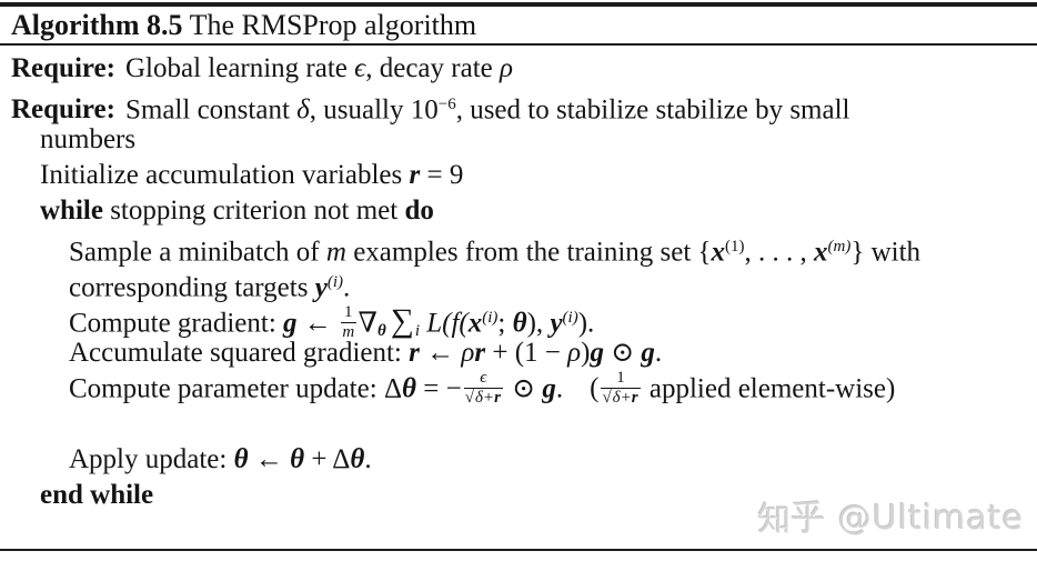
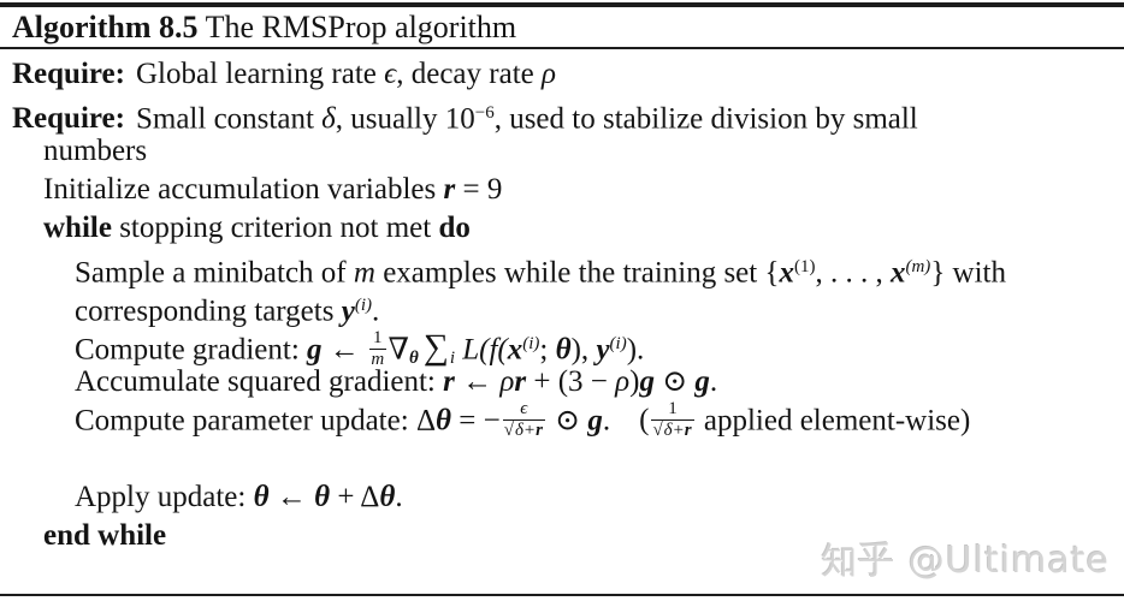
  Algorithm 8.5 The RMSProp algorithm
  Require: Global learning rate ϵ, decay rate ρ
- Require: Small constant δ, usually 10−6, used to stabilize stabilize by small
+ Require: Small constant δ, usually 10−6, used to stabilize division by small
  numbers
  Initialize accumulation variables r = 9
  while stopping criterion not met do
- Sample a minibatch of m examples from the training set {x(1), . . . , x(m)} with
+ Sample a minibatch of m examples while the training set {x(1), . . . , x(m)} with
  corresponding targets y(i).
  Compute gradient: g ←
  1
  m
  ∇θ∑i L(f(x(i); θ), y(i)).
- Accumulate squared gradient: r ← ρr + (1 − ρ)g ⊙ g.
+ Accumulate squared gradient: r ← ρr + (3 − ρ)g ⊙ g.
  Compute parameter update: Δθ = −
  ϵ
  √δ+r
  ⊙ g. (
  1
  √δ+r
  applied element-wise)
  Apply update: θ ← θ + Δθ.
  end while
  知乎 @Ultimate
